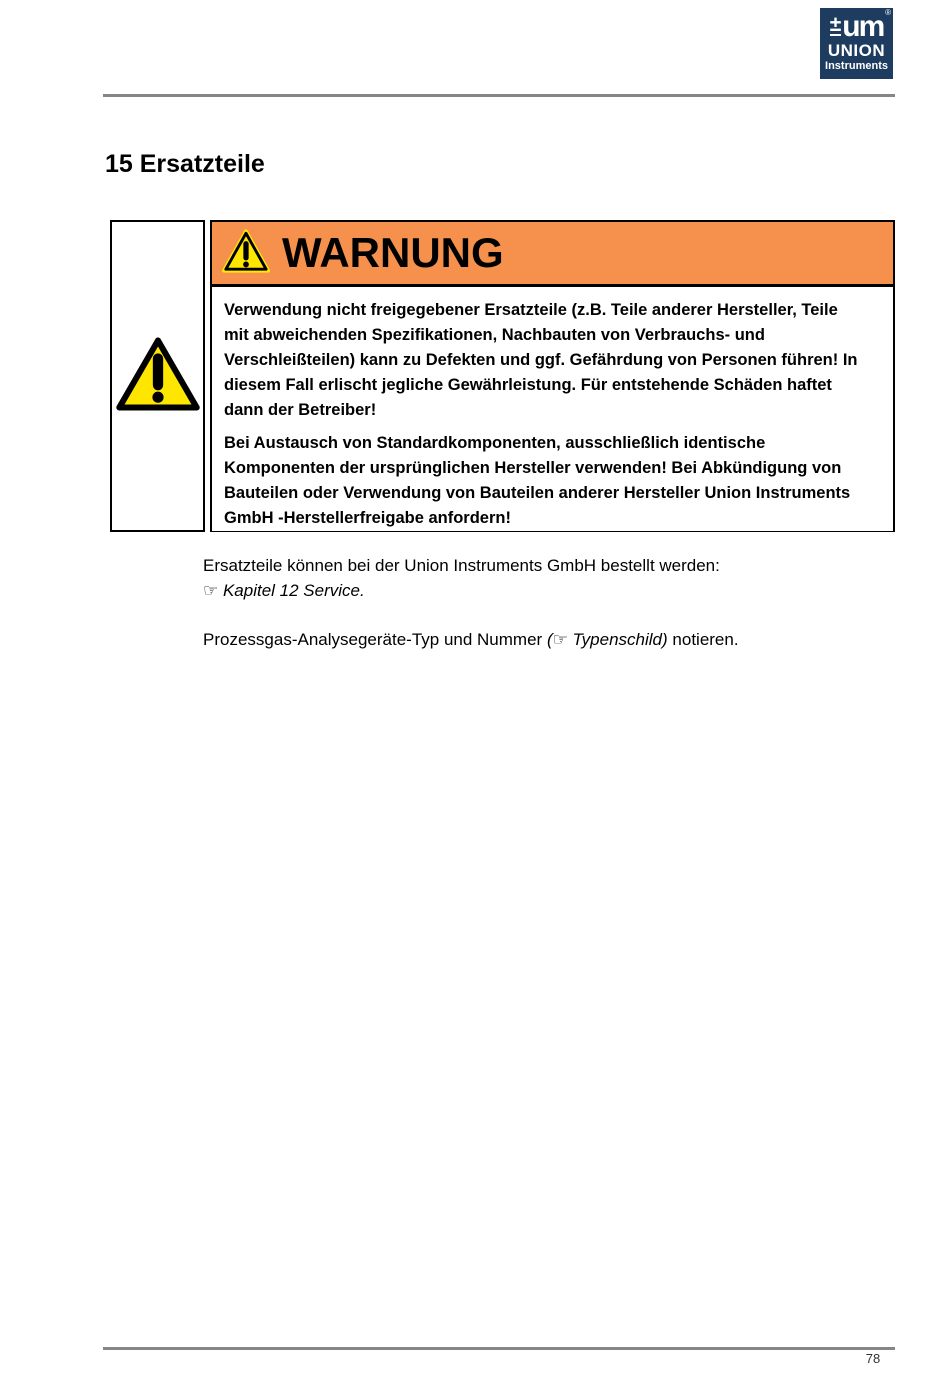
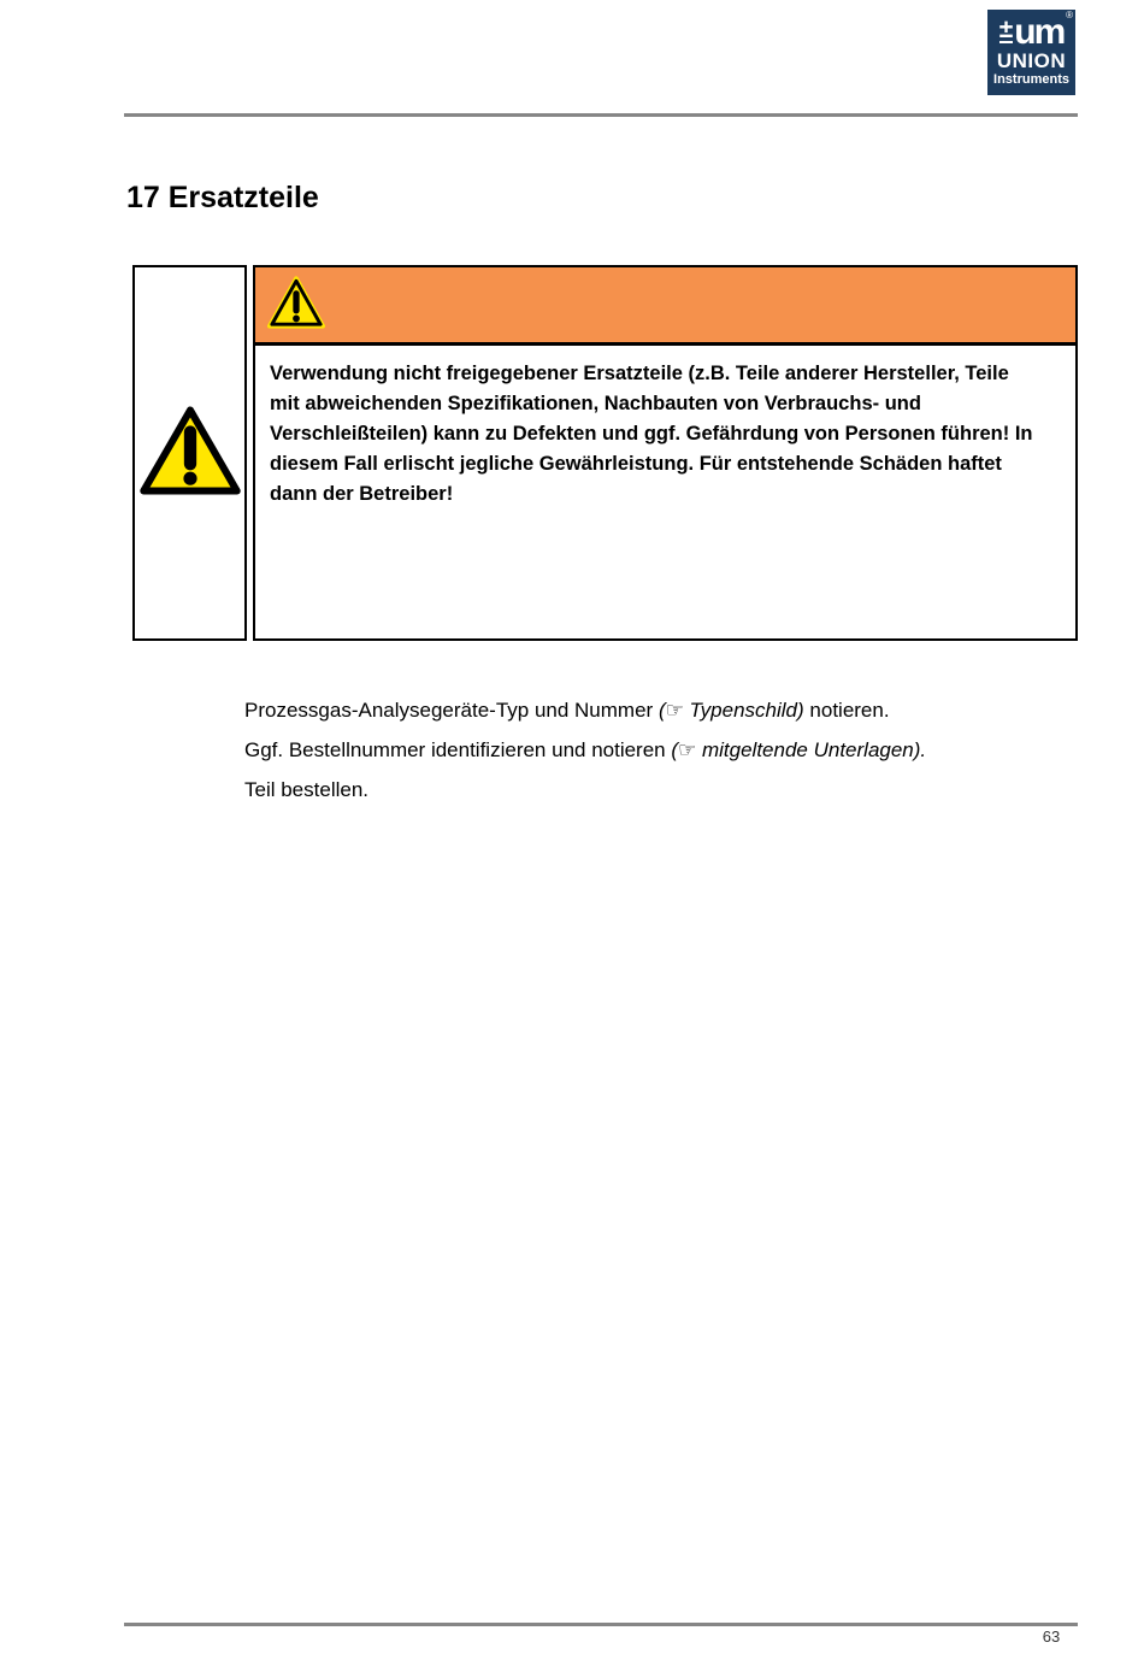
  ®
  ±
  um
  UNION
  Instruments
- 15 Ersatzteile
+ 17 Ersatzteile
- WARNUNG
  Verwendung nicht freigegebener Ersatzteile (z.B. Teile anderer Hersteller, Teile
  mit abweichenden Spezifikationen, Nachbauten von Verbrauchs- und
  Verschleißteilen) kann zu Defekten und ggf. Gefährdung von Personen führen! In
  diesem Fall erlischt jegliche Gewährleistung. Für entstehende Schäden haftet
  dann der Betreiber!
- Bei Austausch von Standardkomponenten, ausschließlich identische
- Komponenten der ursprünglichen Hersteller verwenden! Bei Abkündigung von
- Bauteilen oder Verwendung von Bauteilen anderer Hersteller Union Instruments
- GmbH -Herstellerfreigabe anfordern!
- Ersatzteile können bei der Union Instruments GmbH bestellt werden:
- ☞ Kapitel 12 Service.
  Prozessgas-Analysegeräte-Typ und Nummer (☞ Typenschild) notieren.
+ Ggf. Bestellnummer identifizieren und notieren (☞ mitgeltende Unterlagen).
+ Teil bestellen.
- 78
+ 63
